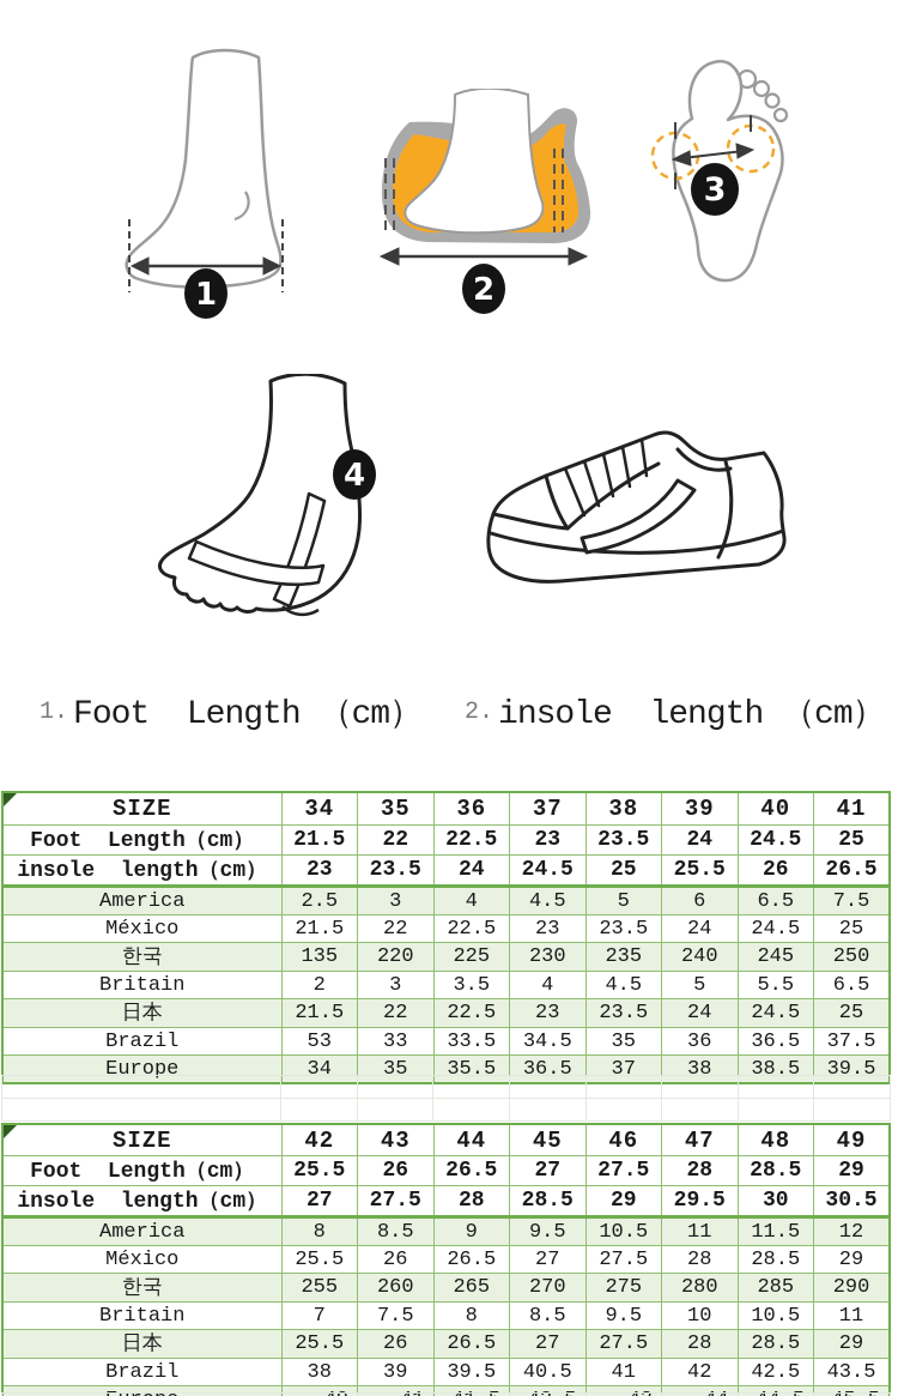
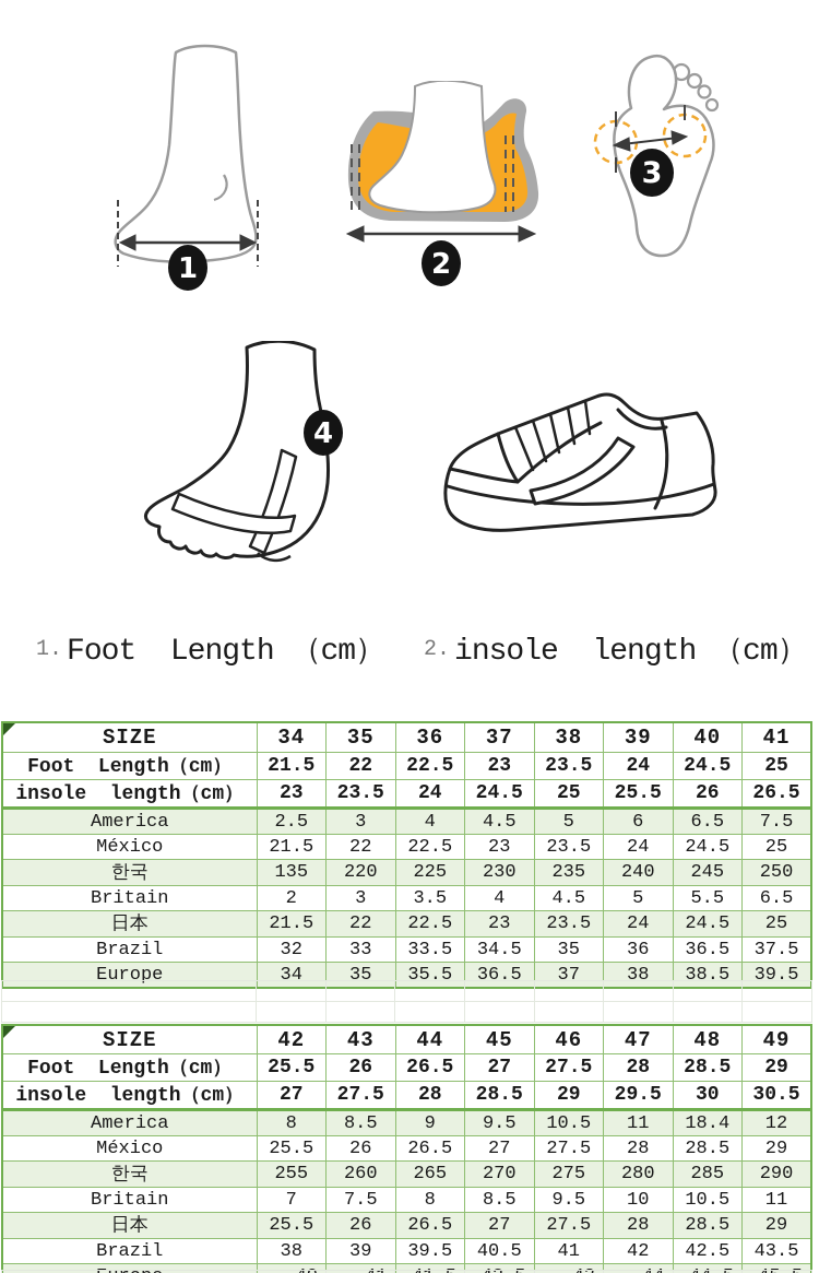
  1
  2
  3
  4
  1.
  Foot Length （cm）
  2.
  insole length （cm）
  SIZE	34	35	36	37	38	39	40	41
  Foot Length（cm）	21.5	22	22.5	23	23.5	24	24.5	25
  insole length（cm）	23	23.5	24	24.5	25	25.5	26	26.5
  America	2.5	3	4	4.5	5	6	6.5	7.5
  México	21.5	22	22.5	23	23.5	24	24.5	25
  한국	135	220	225	230	235	240	245	250
  Britain	2	3	3.5	4	4.5	5	5.5	6.5
  日本	21.5	22	22.5	23	23.5	24	24.5	25
- Brazil	53	33	33.5	34.5	35	36	36.5	37.5
+ Brazil	32	33	33.5	34.5	35	36	36.5	37.5
  Europe	34	35	35.5	36.5	37	38	38.5	39.5
  SIZE	42	43	44	45	46	47	48	49
  Foot Length（cm）	25.5	26	26.5	27	27.5	28	28.5	29
  insole length（cm）	27	27.5	28	28.5	29	29.5	30	30.5
- America	8	8.5	9	9.5	10.5	11	11.5	12
+ America	8	8.5	9	9.5	10.5	11	18.4	12
  México	25.5	26	26.5	27	27.5	28	28.5	29
  한국	255	260	265	270	275	280	285	290
  Britain	7	7.5	8	8.5	9.5	10	10.5	11
  日本	25.5	26	26.5	27	27.5	28	28.5	29
  Brazil	38	39	39.5	40.5	41	42	42.5	43.5
